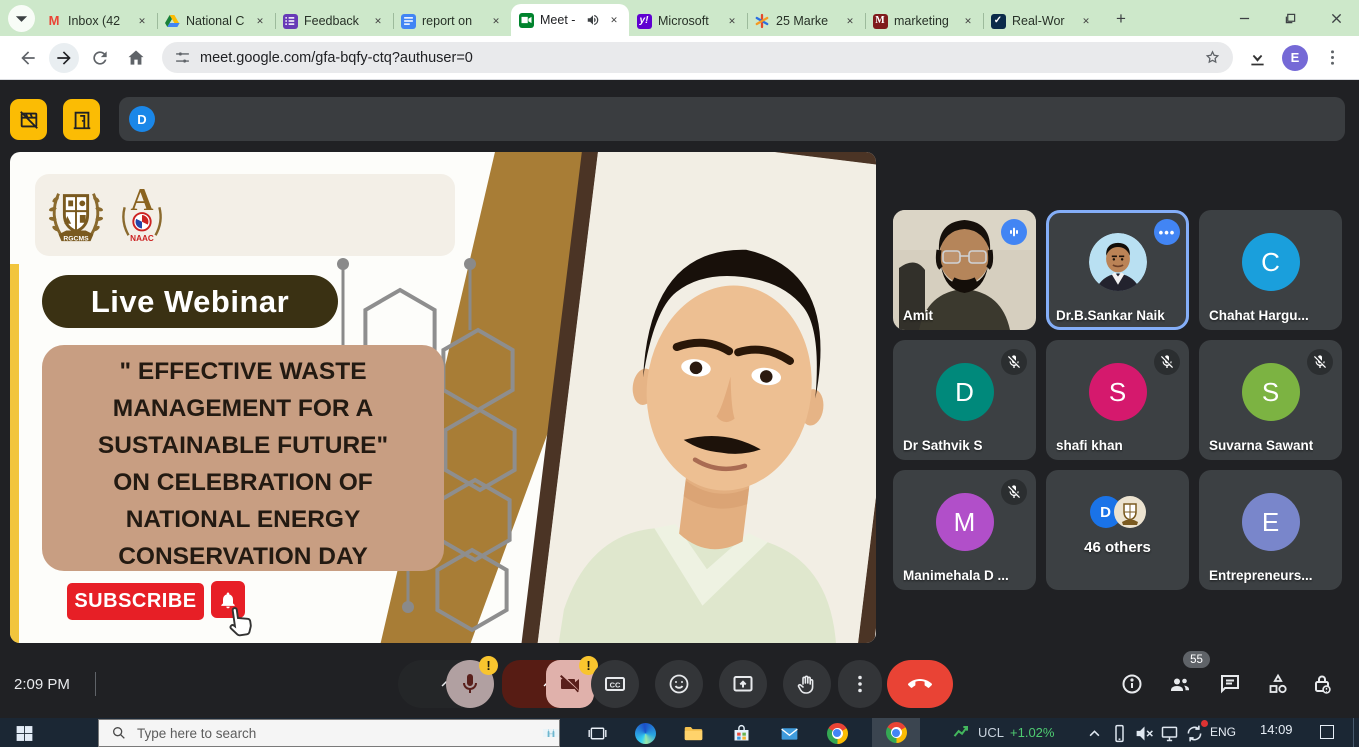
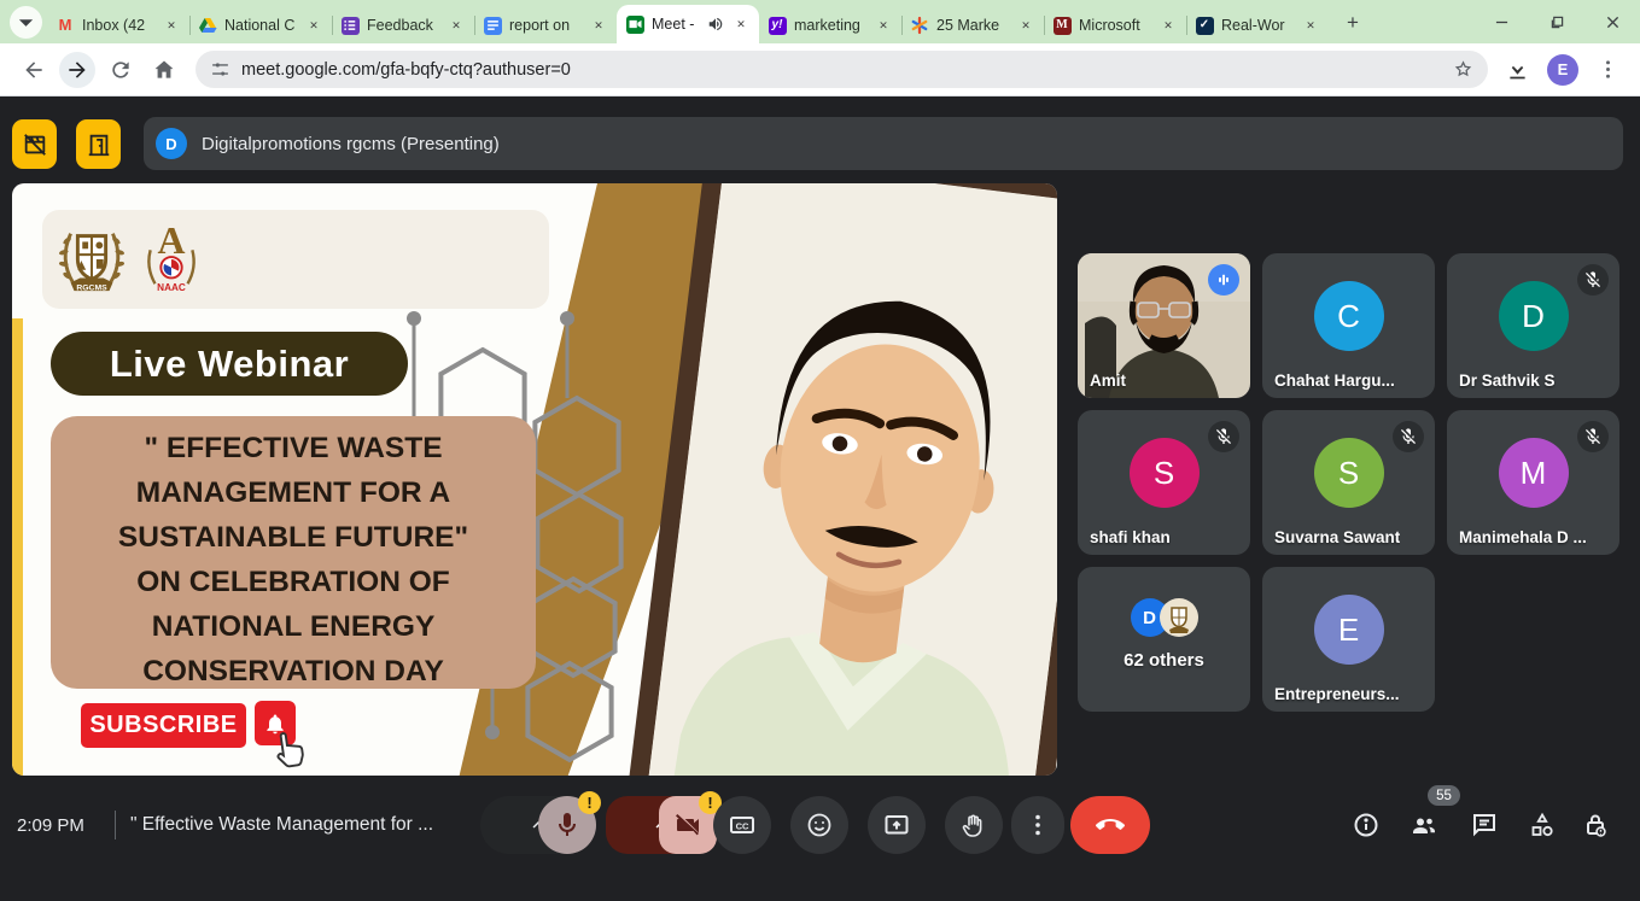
  M
  Inbox (42
  ✕
  National C
  ✕
  Feedback
  ✕
  report on
  ✕
  Meet -
  ✕
  y!
- Microsoft
+ marketing
  ✕
  25 Marke
  ✕
  M
- marketing
+ Microsoft
  ✕
  ✓
  Real-Wor
  ✕
  +
  meet.google.com/gfa-bqfy-ctq?authuser=0
  E
  D
+ Digitalpromotions rgcms (Presenting)
  A
  NAAC
  Live Webinar
  " EFFECTIVE WASTE
  MANAGEMENT FOR A
  SUSTAINABLE FUTURE"
  ON CELEBRATION OF
  NATIONAL ENERGY
  CONSERVATION DAY
  SUBSCRIBE
  Amit
- Dr.B.Sankar Naik
- •••
  C
  Chahat Hargu...
  D
  Dr Sathvik S
  S
  shafi khan
  S
  Suvarna Sawant
  M
  Manimehala D ...
  D
- 46 others
+ 62 others
  E
  Entrepreneurs...
  2:09 PM
+ " Effective Waste Management for ...
  !
  !
  CC
  55
- Type here to search
- UCL
- +1.02%
- ENG
- 14:09
